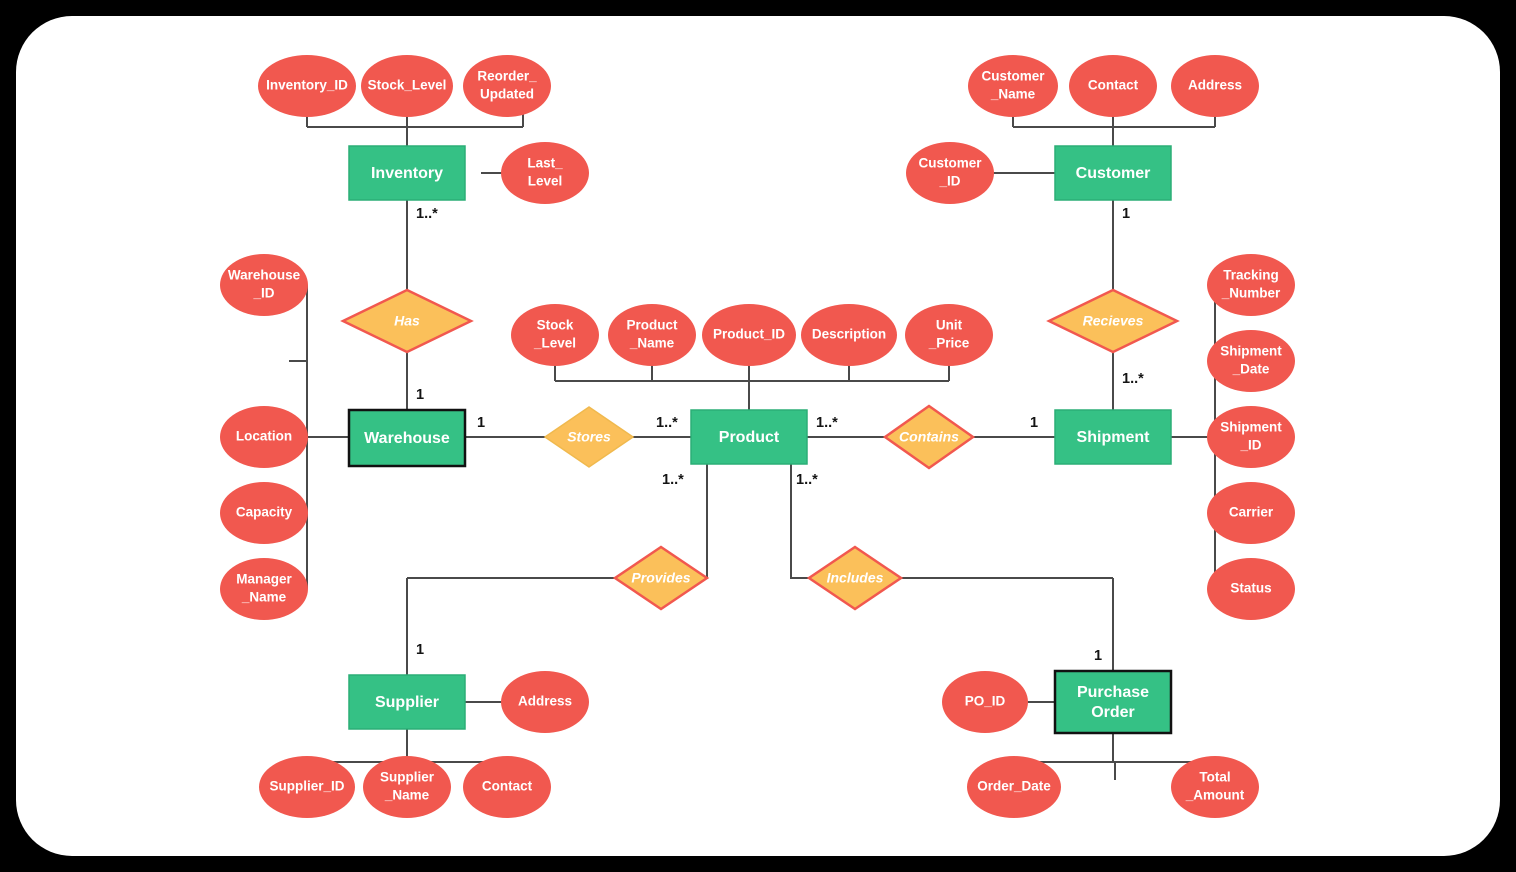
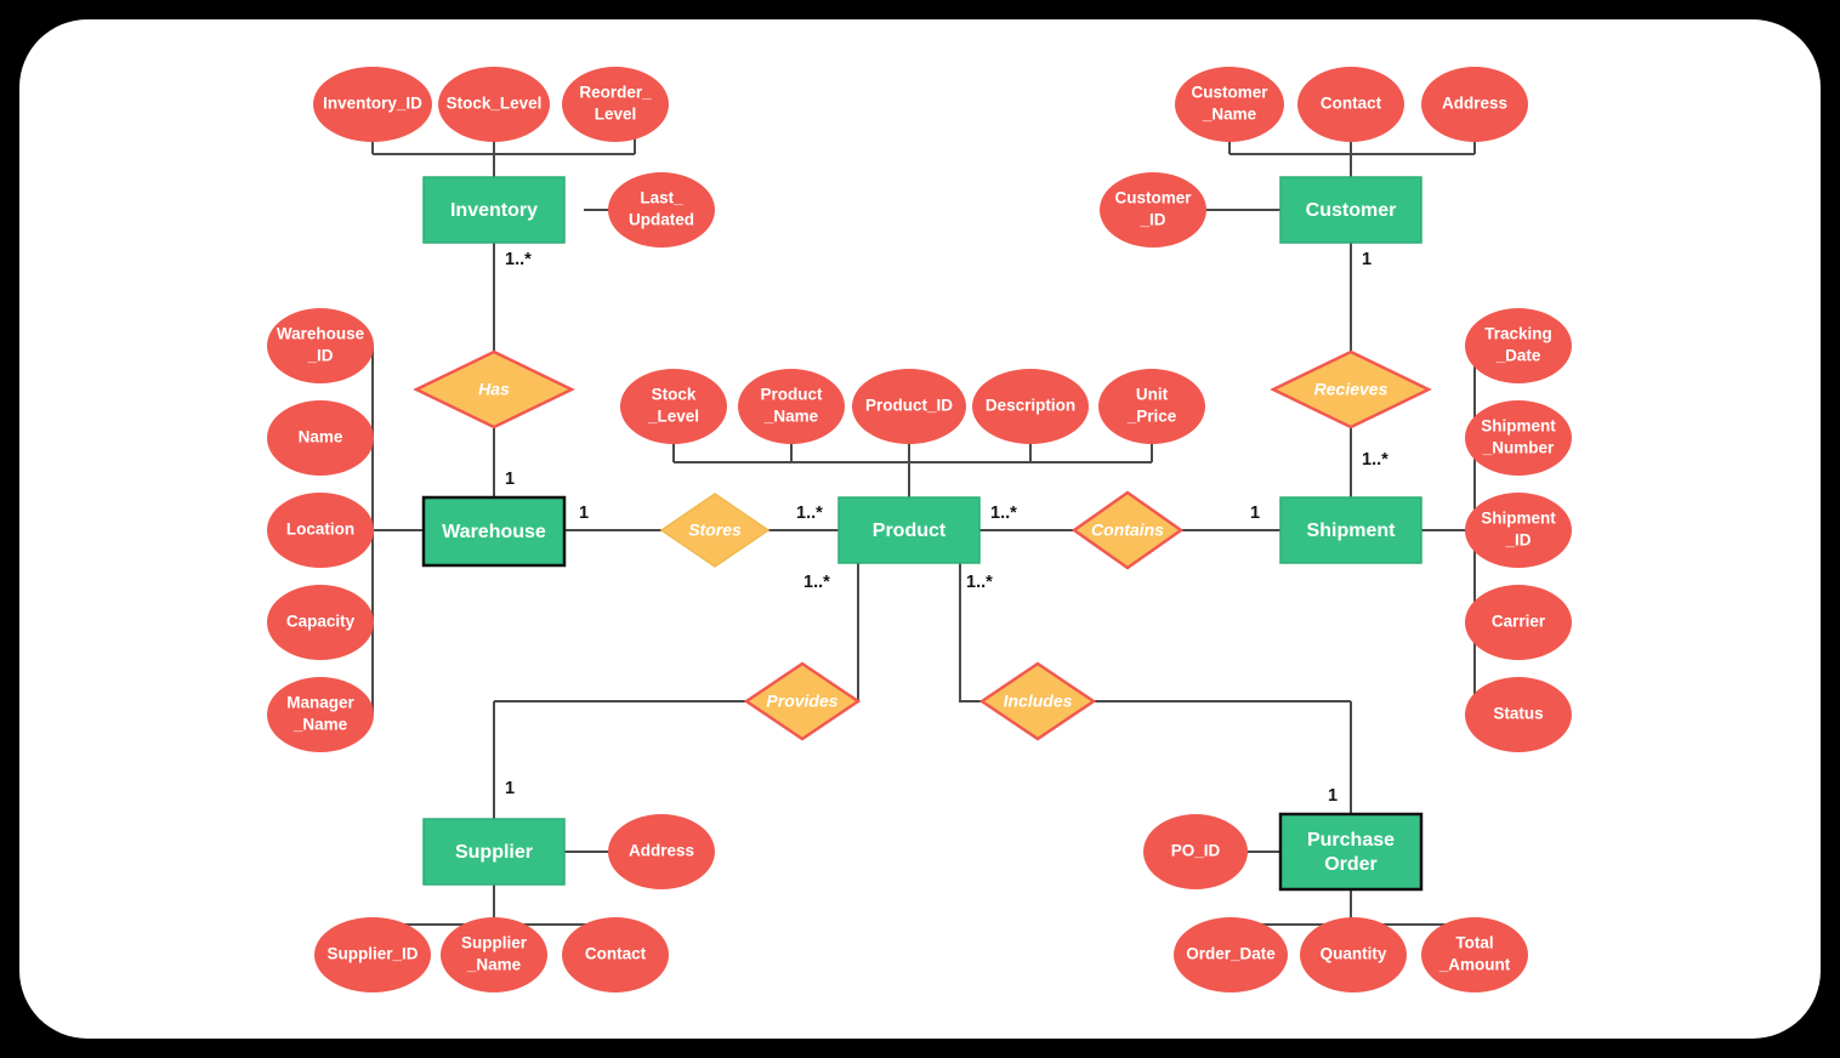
  Inventory_ID
  Stock_Level
  Reorder_
- Updated
+ Level
  Last_
- Level
+ Updated
  Customer
  _Name
  Contact
  Address
  Customer
  _ID
  Warehouse
  _ID
+ Name
  Location
  Capacity
  Manager
  _Name
  Stock
  _Level
  Product
  _Name
  Product_ID
  Description
  Unit
  _Price
  Tracking
- _Number
+ _Date
  Shipment
- _Date
+ _Number
  Shipment
  _ID
  Carrier
  Status
  Address
  Supplier_ID
  Supplier
  _Name
  Contact
  PO_ID
  Order_Date
+ Quantity
  Total
  _Amount
  Has
  Stores
  Contains
  Recieves
  Provides
  Includes
  Inventory
  Customer
  Warehouse
  Product
  Shipment
  Supplier
  Purchase
  Order
  1..*
  1
  1
  1..*
  1..*
  1
  1
  1..*
  1..*
  1
  1..*
  1
